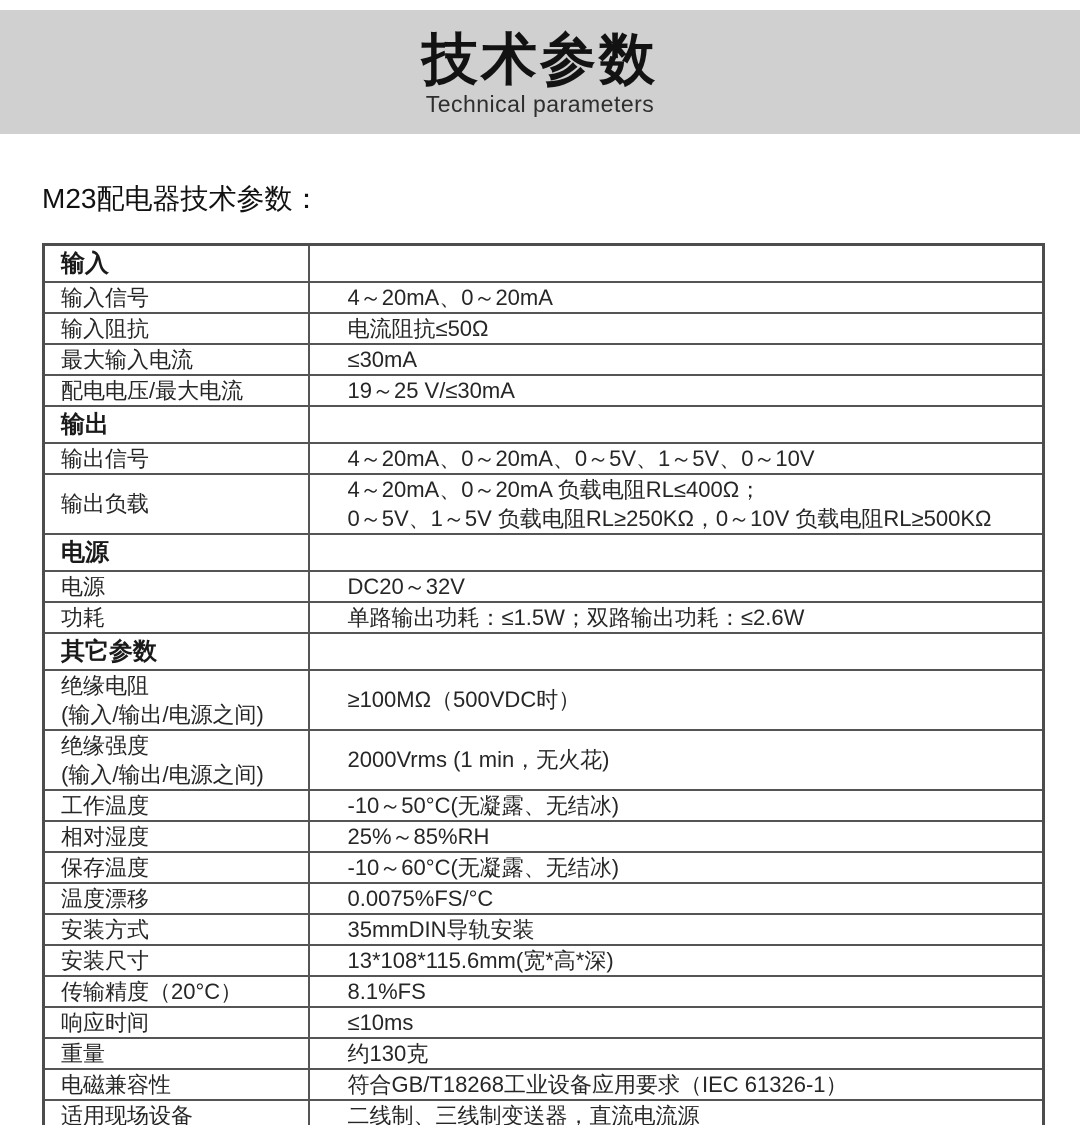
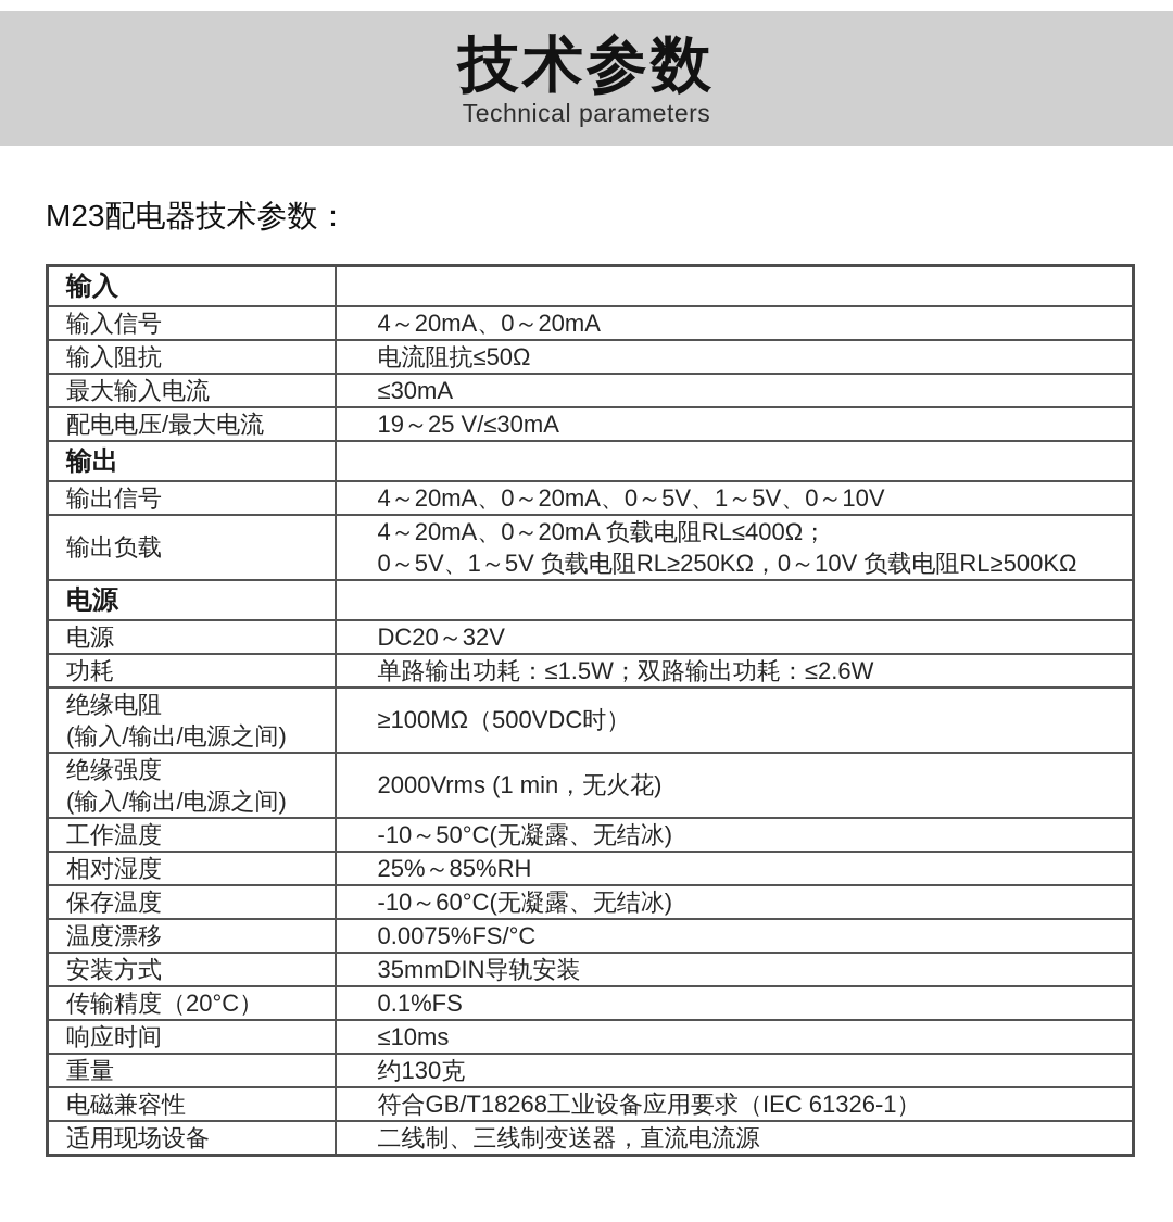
  技术参数
  Technical parameters
  M23配电器技术参数：
  输入
  输入信号	4～20mA、0～20mA
  输入阻抗	电流阻抗≤50Ω
  最大输入电流	≤30mA
  配电电压/最大电流	19～25 V/≤30mA
  输出
  输出信号	4～20mA、0～20mA、0～5V、1～5V、0～10V
  输出负载	4～20mA、0～20mA 负载电阻RL≤400Ω；0～5V、1～5V 负载电阻RL≥250KΩ，0～10V 负载电阻RL≥500KΩ
  电源
  电源	DC20～32V
  功耗	单路输出功耗：≤1.5W；双路输出功耗：≤2.6W
- 其它参数
  绝缘电阻(输入/输出/电源之间)	≥100MΩ（500VDC时）
  绝缘强度(输入/输出/电源之间)	2000Vrms (1 min，无火花)
  工作温度	-10～50°C(无凝露、无结冰)
  相对湿度	25%～85%RH
  保存温度	-10～60°C(无凝露、无结冰)
  温度漂移	0.0075%FS/°C
  安装方式	35mmDIN导轨安装
- 安装尺寸	13*108*115.6mm(宽*高*深)
- 传输精度（20°C）	8.1%FS
+ 传输精度（20°C）	0.1%FS
  响应时间	≤10ms
  重量	约130克
  电磁兼容性	符合GB/T18268工业设备应用要求（IEC 61326-1）
  适用现场设备	二线制、三线制变送器，直流电流源
